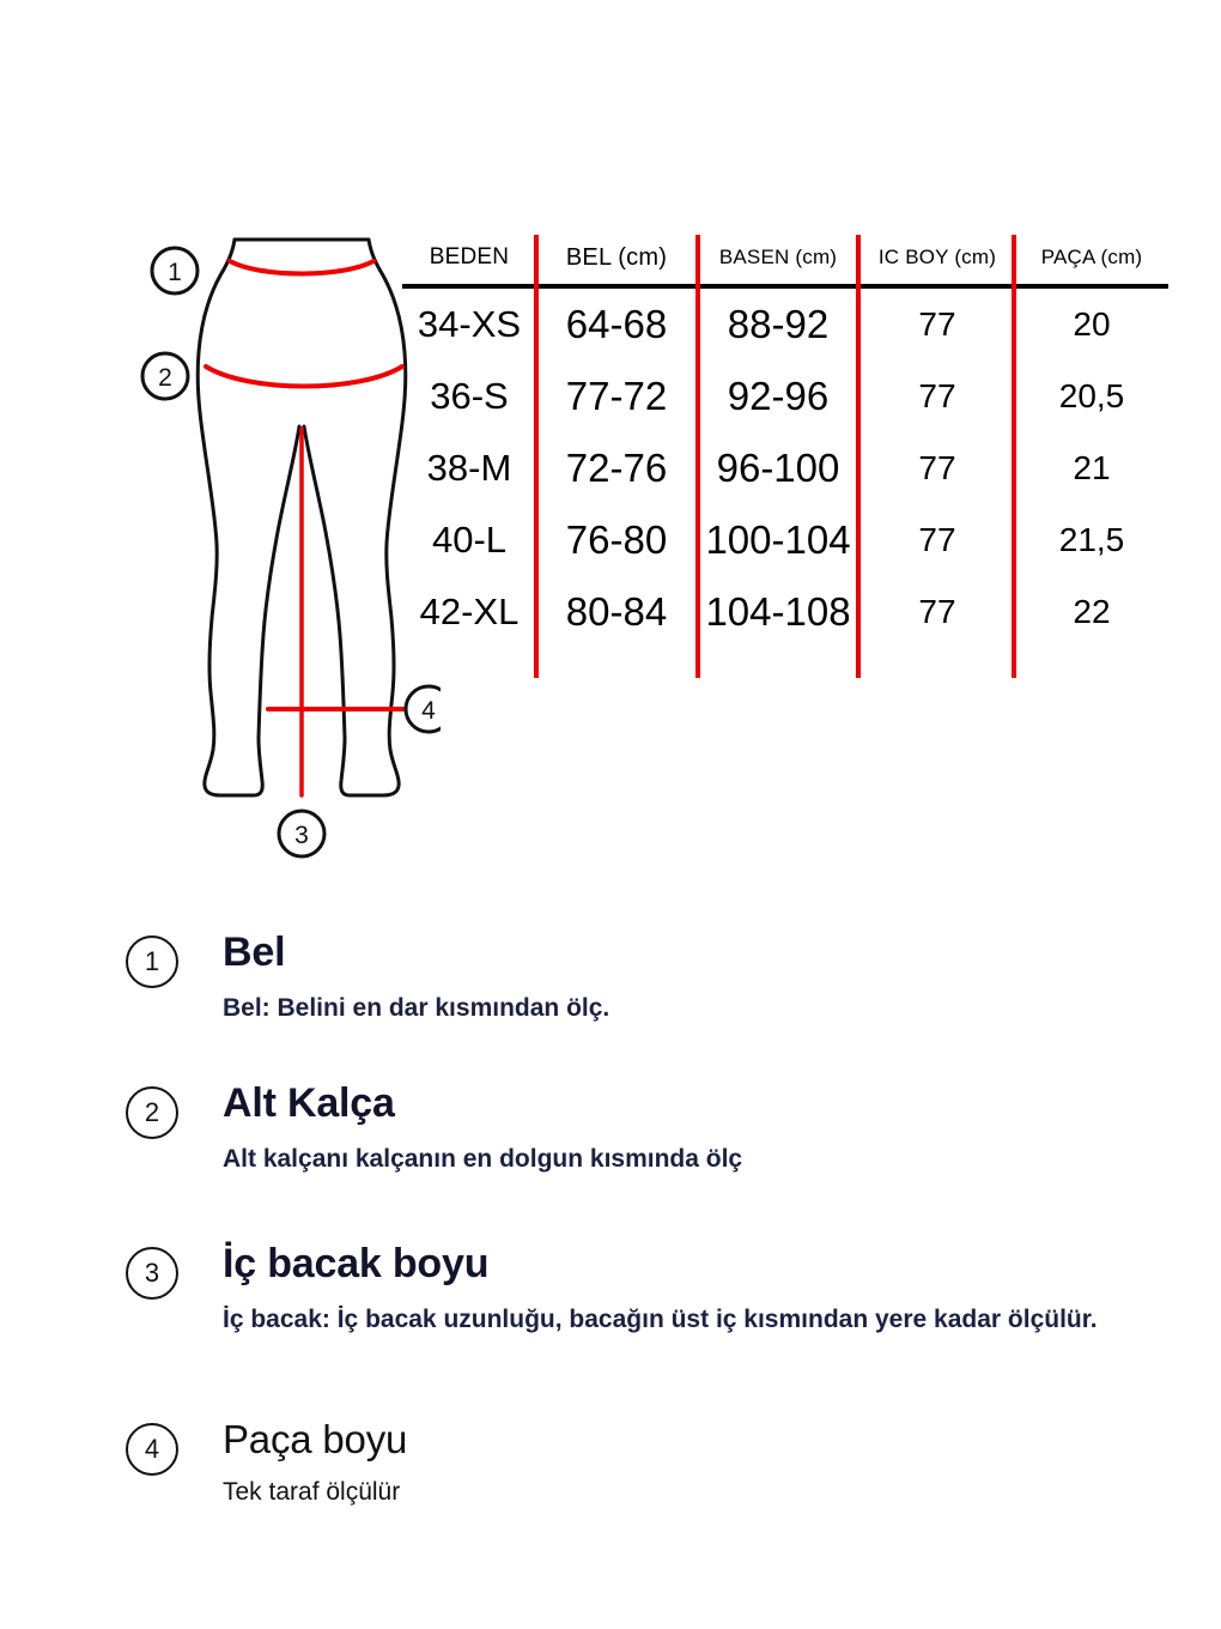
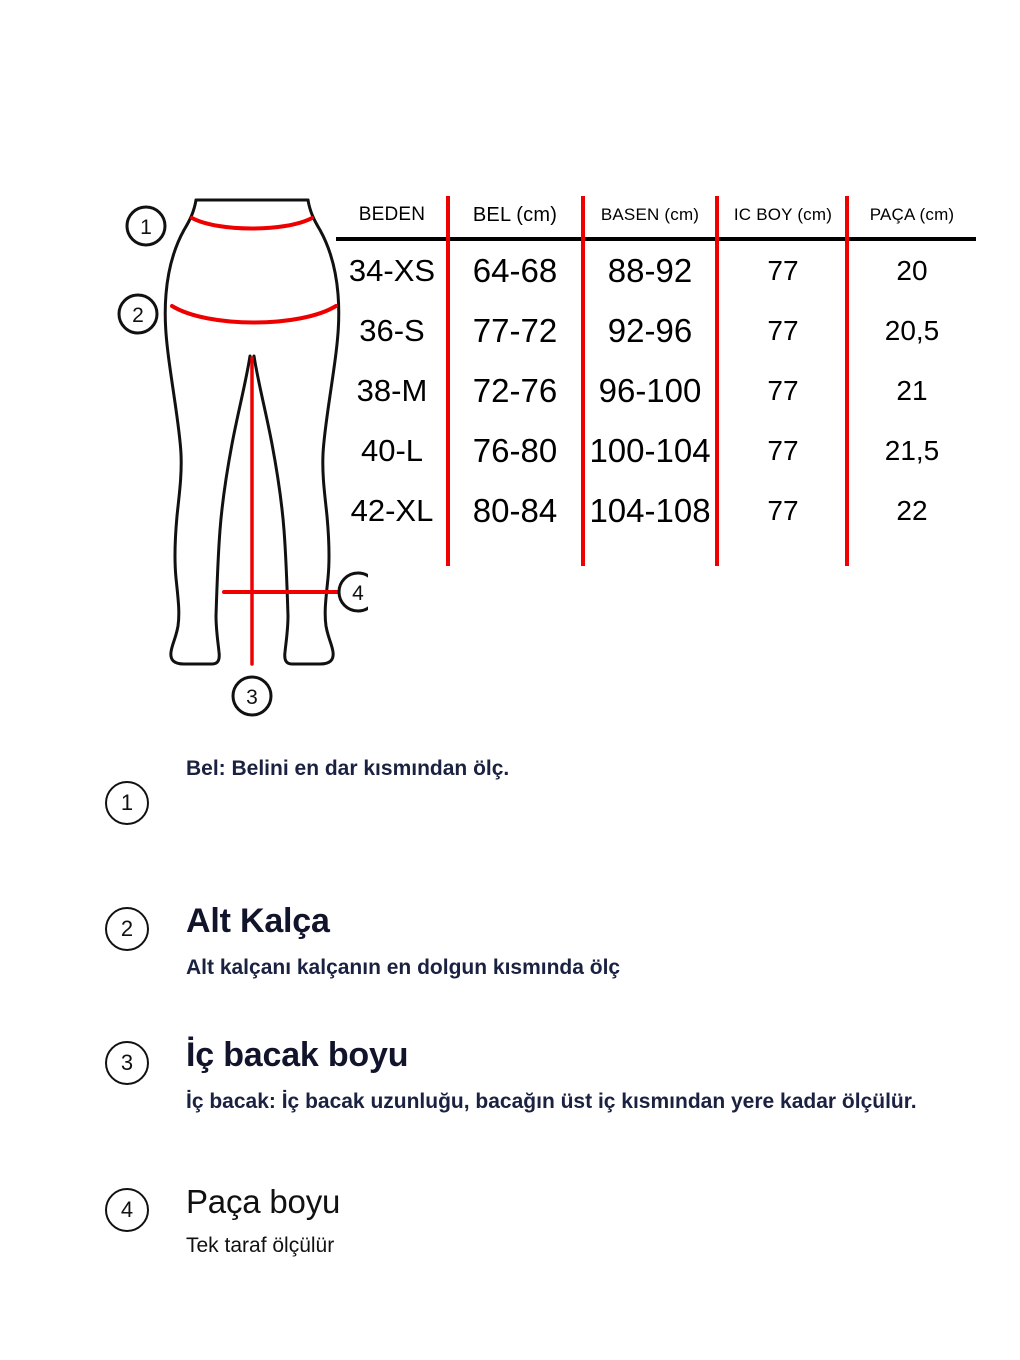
  1
  2
  3
  4
  BEDEN
  BEL (cm)
  BASEN (cm)
  IC BOY (cm)
  PAÇA (cm)
  34-XS
  64-68
  88-92
  77
  20
  36-S
  77-72
  92-96
  77
  20,5
  38-M
  72-76
  96-100
  77
  21
  40-L
  76-80
  100-104
  77
  21,5
  42-XL
  80-84
  104-108
  77
  22
  1
- Bel
  Bel: Belini en dar kısmından ölç.
  2
  Alt Kalça
  Alt kalçanı kalçanın en dolgun kısmında ölç
  3
  İç bacak boyu
  İç bacak: İç bacak uzunluğu, bacağın üst iç kısmından yere kadar ölçülür.
  4
  Paça boyu
  Tek taraf ölçülür
